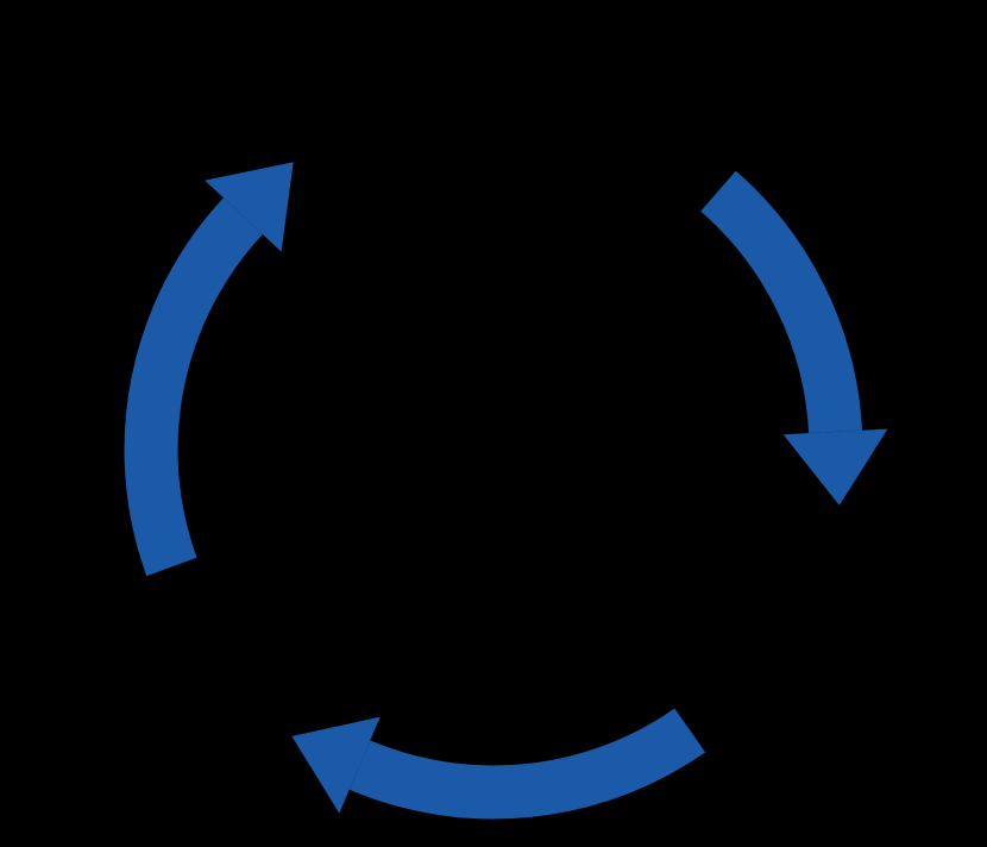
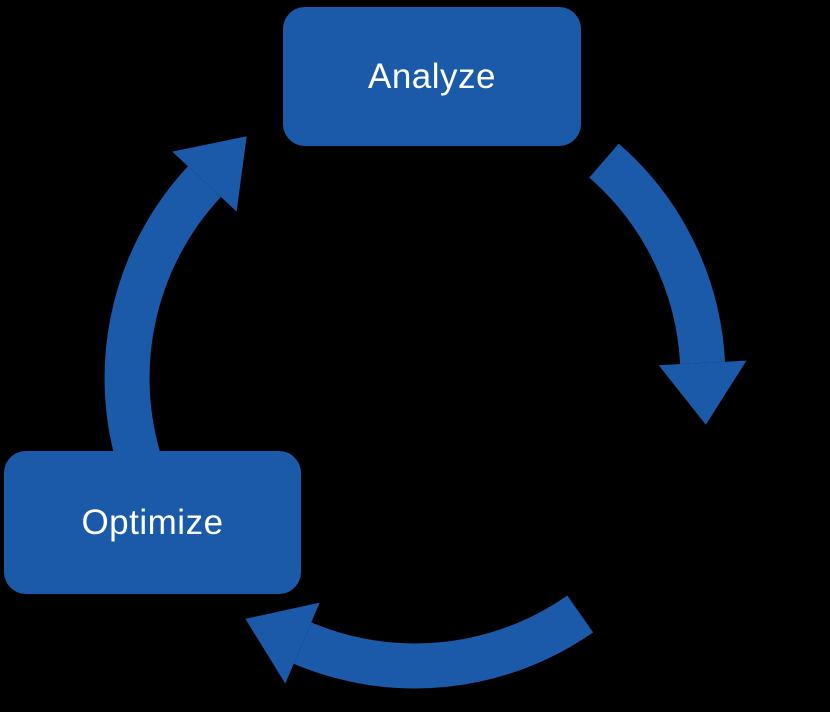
+ Analyze
+ Optimize
